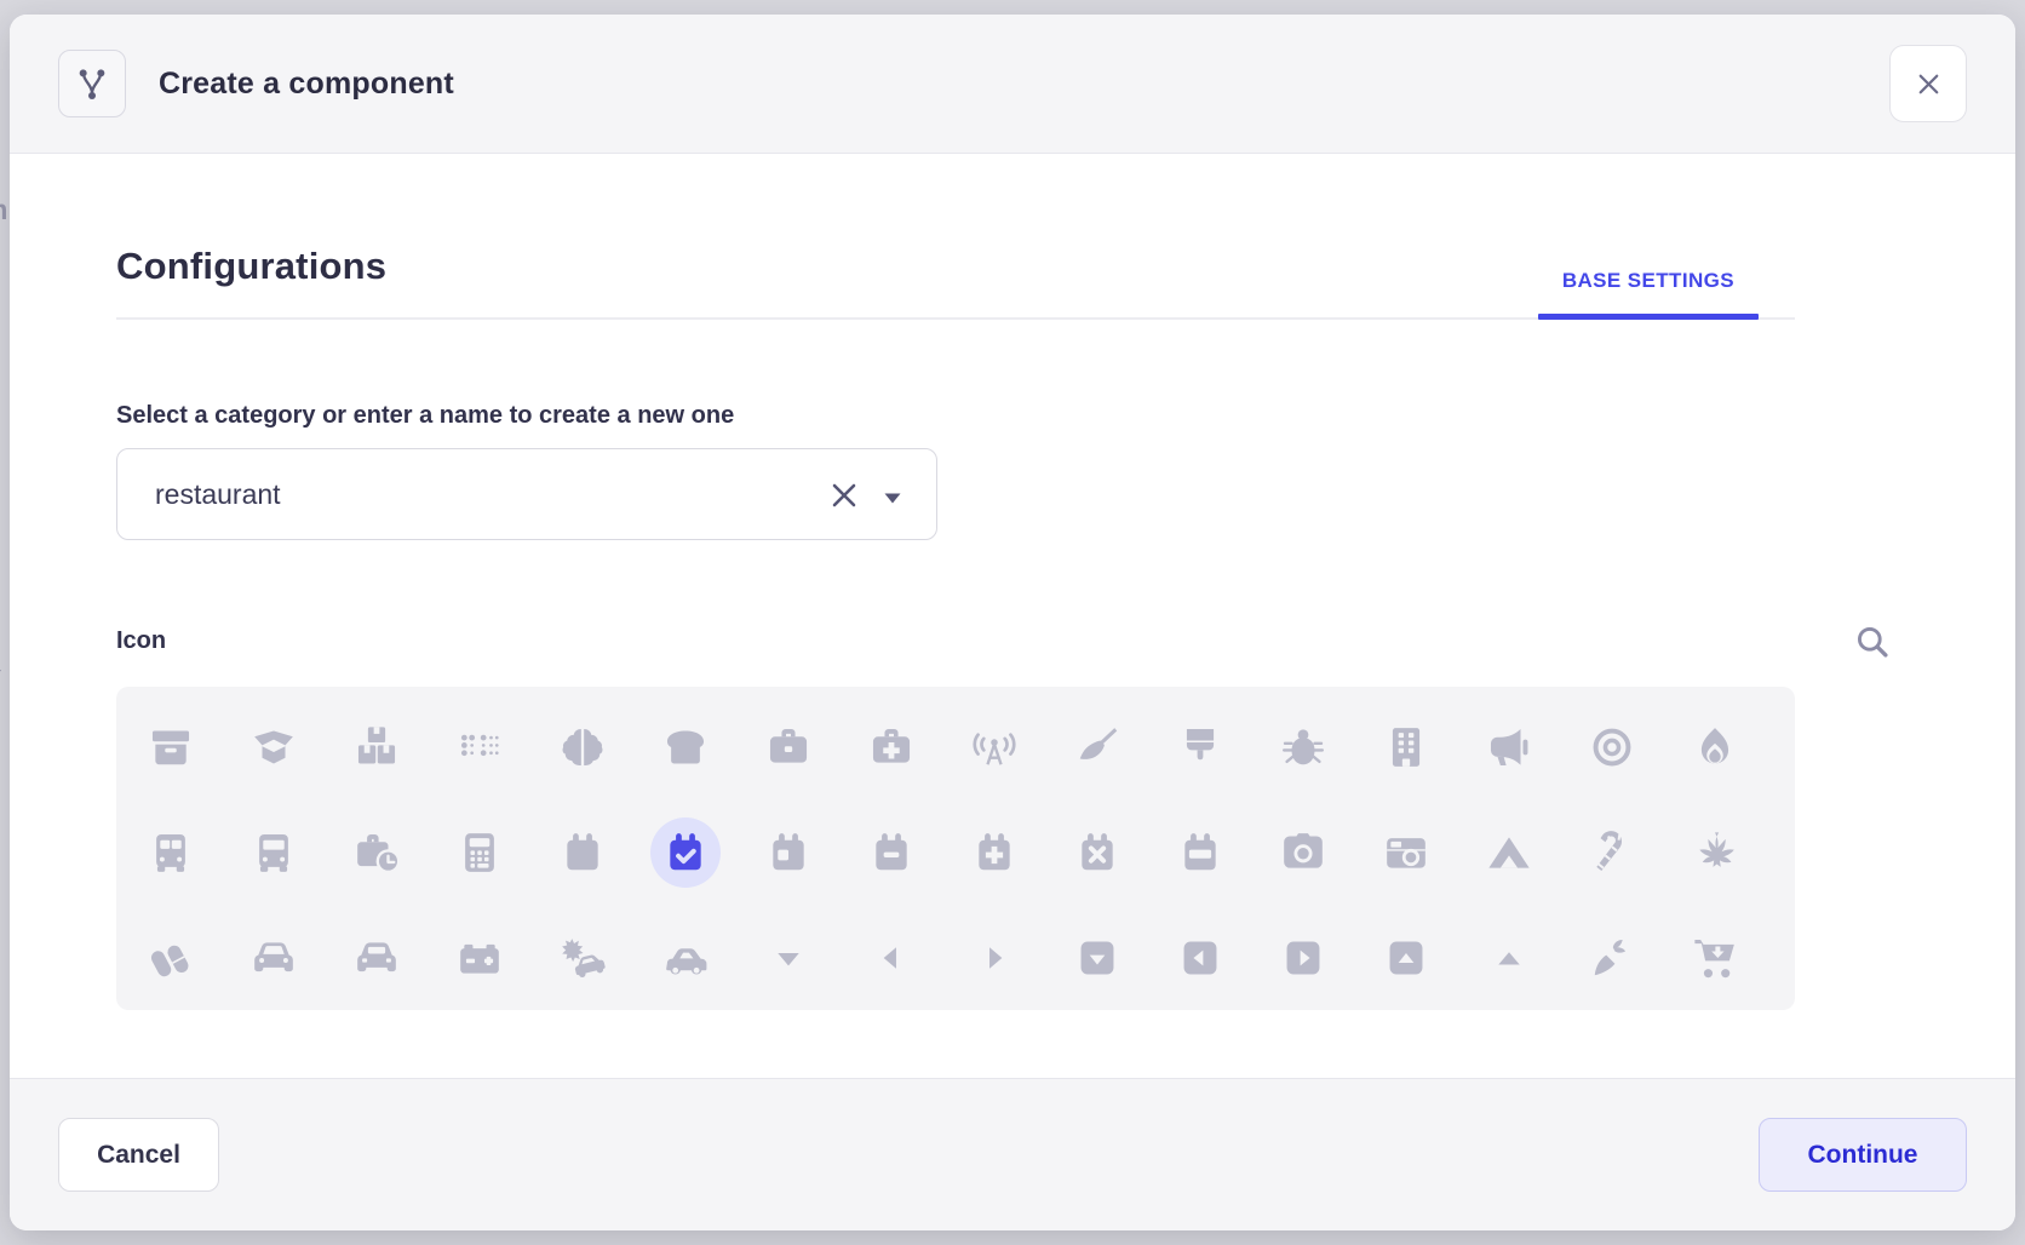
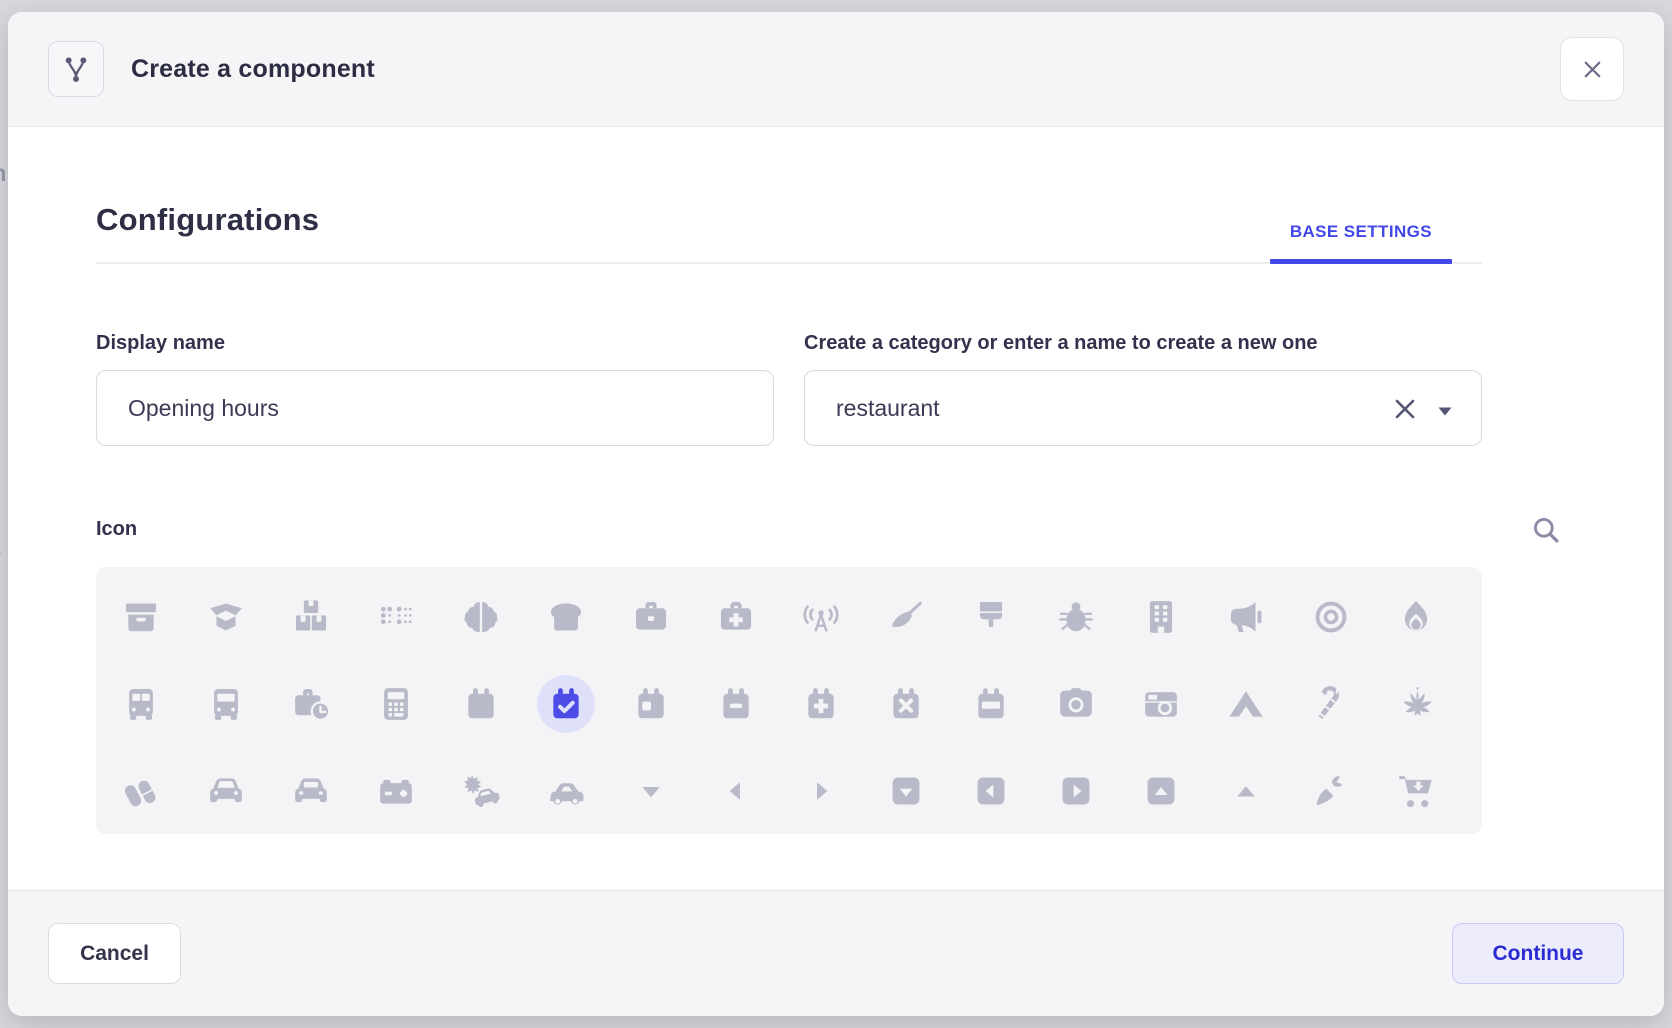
  Create a component
  Configurations
  BASE SETTINGS
+ Display name
+ Opening hours
- Select a category or enter a name to create a new one
+ Create a category or enter a name to create a new one
  restaurant
  Icon
  Cancel
  Continue
